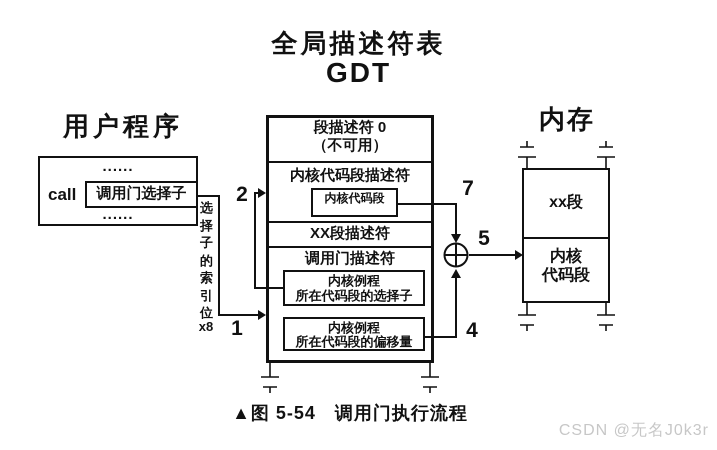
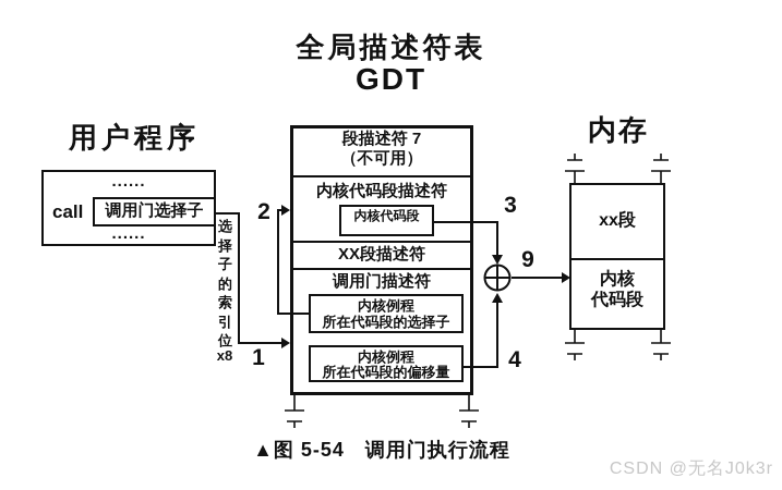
  全局描述符表
  GDT
  用户程序
  ......
  call
  调用门选择子
  ......
  选择子的索引位
  x8
- 段描述符 0
+ 段描述符 7
  （不可用）
  内核代码段描述符
  内核代码段
  XX段描述符
  调用门描述符
  内核例程
  所在代码段的选择子
  内核例程
  所在代码段的偏移量
  内存
  xx段
  内核
  代码段
  1
  2
- 7
+ 3
  4
- 5
+ 9
  ▲图 5-54 调用门执行流程
  CSDN @无名J0k3r
